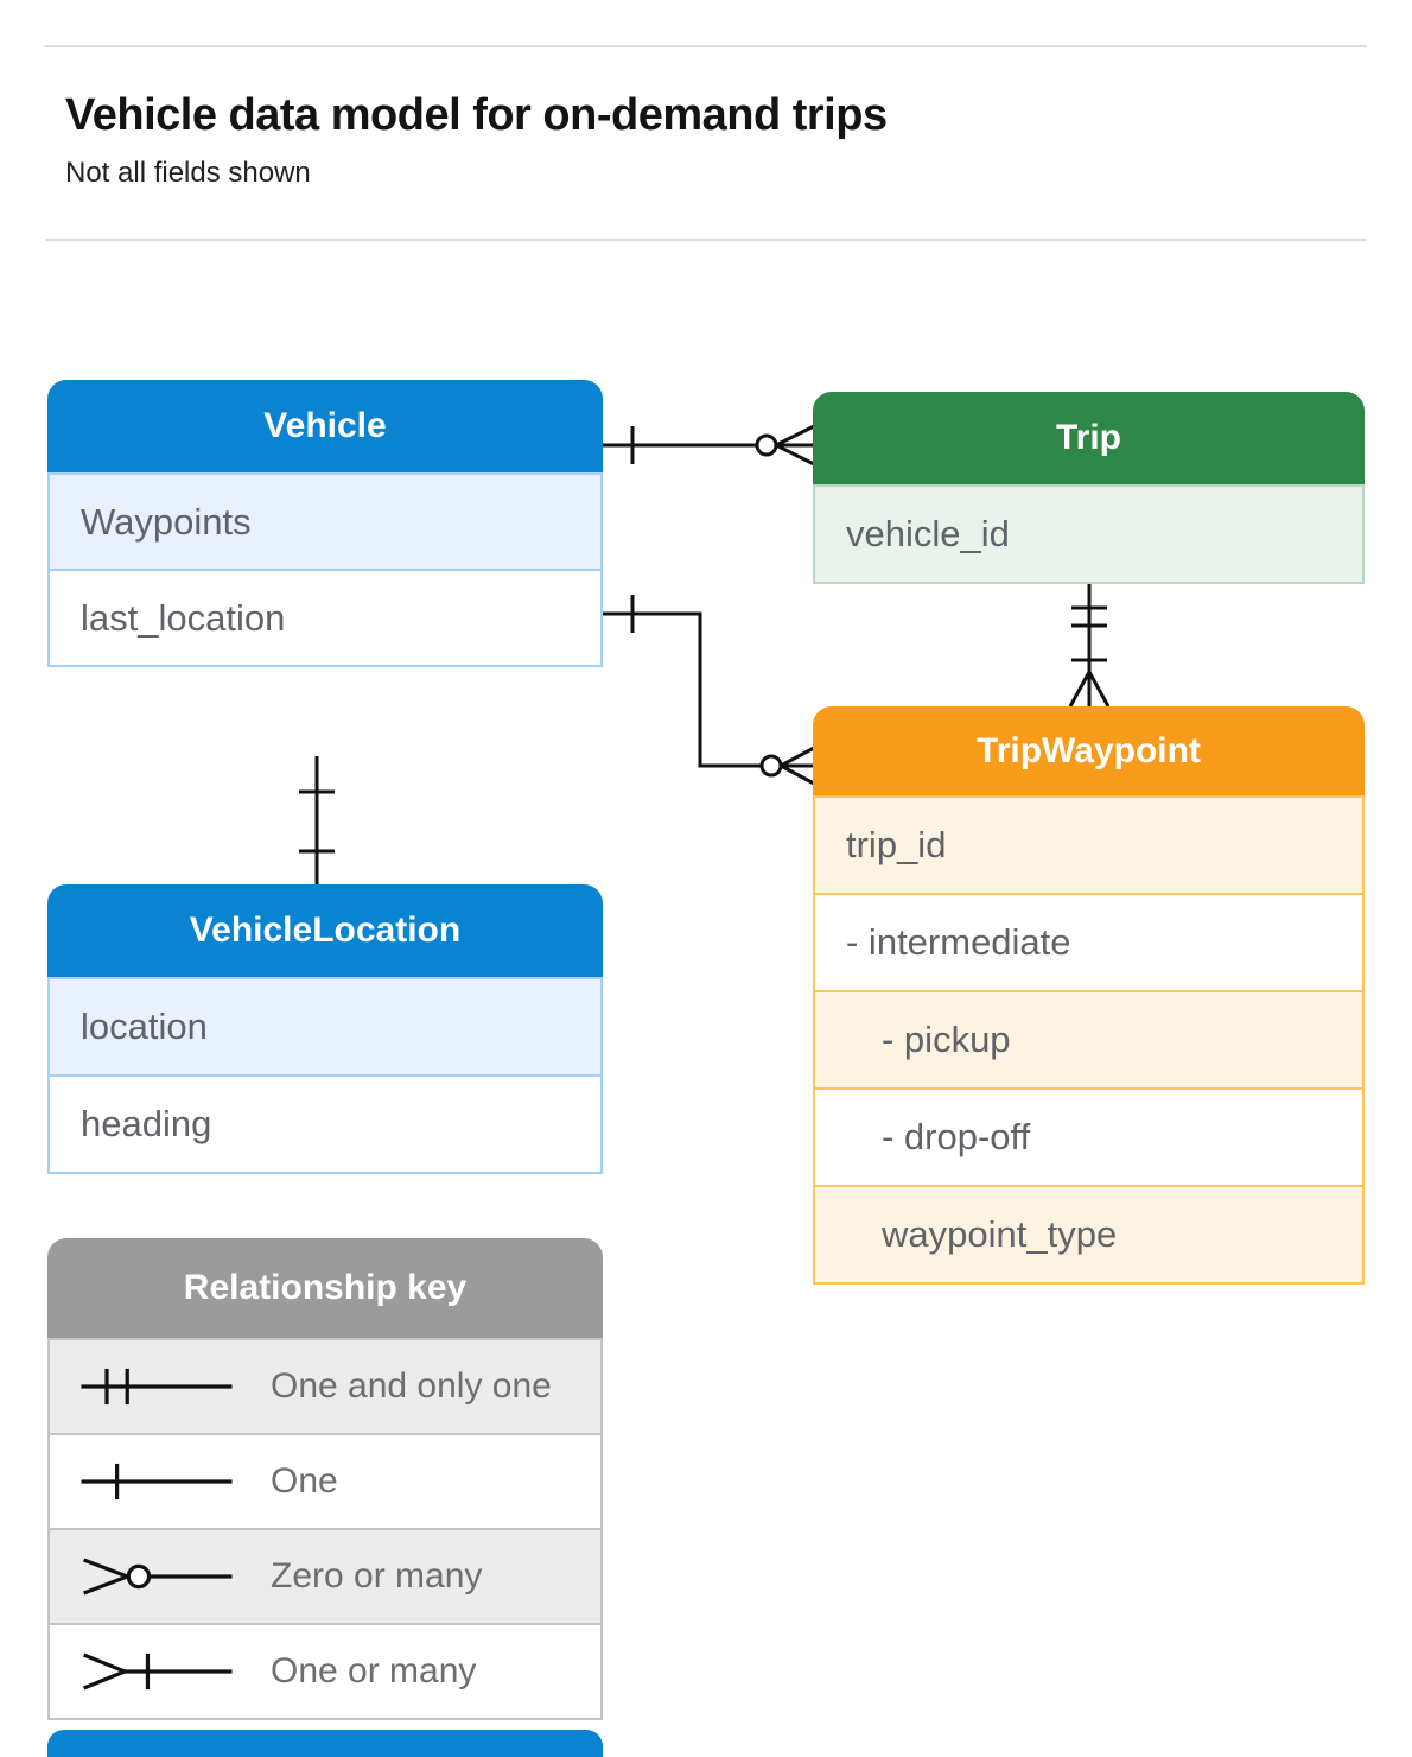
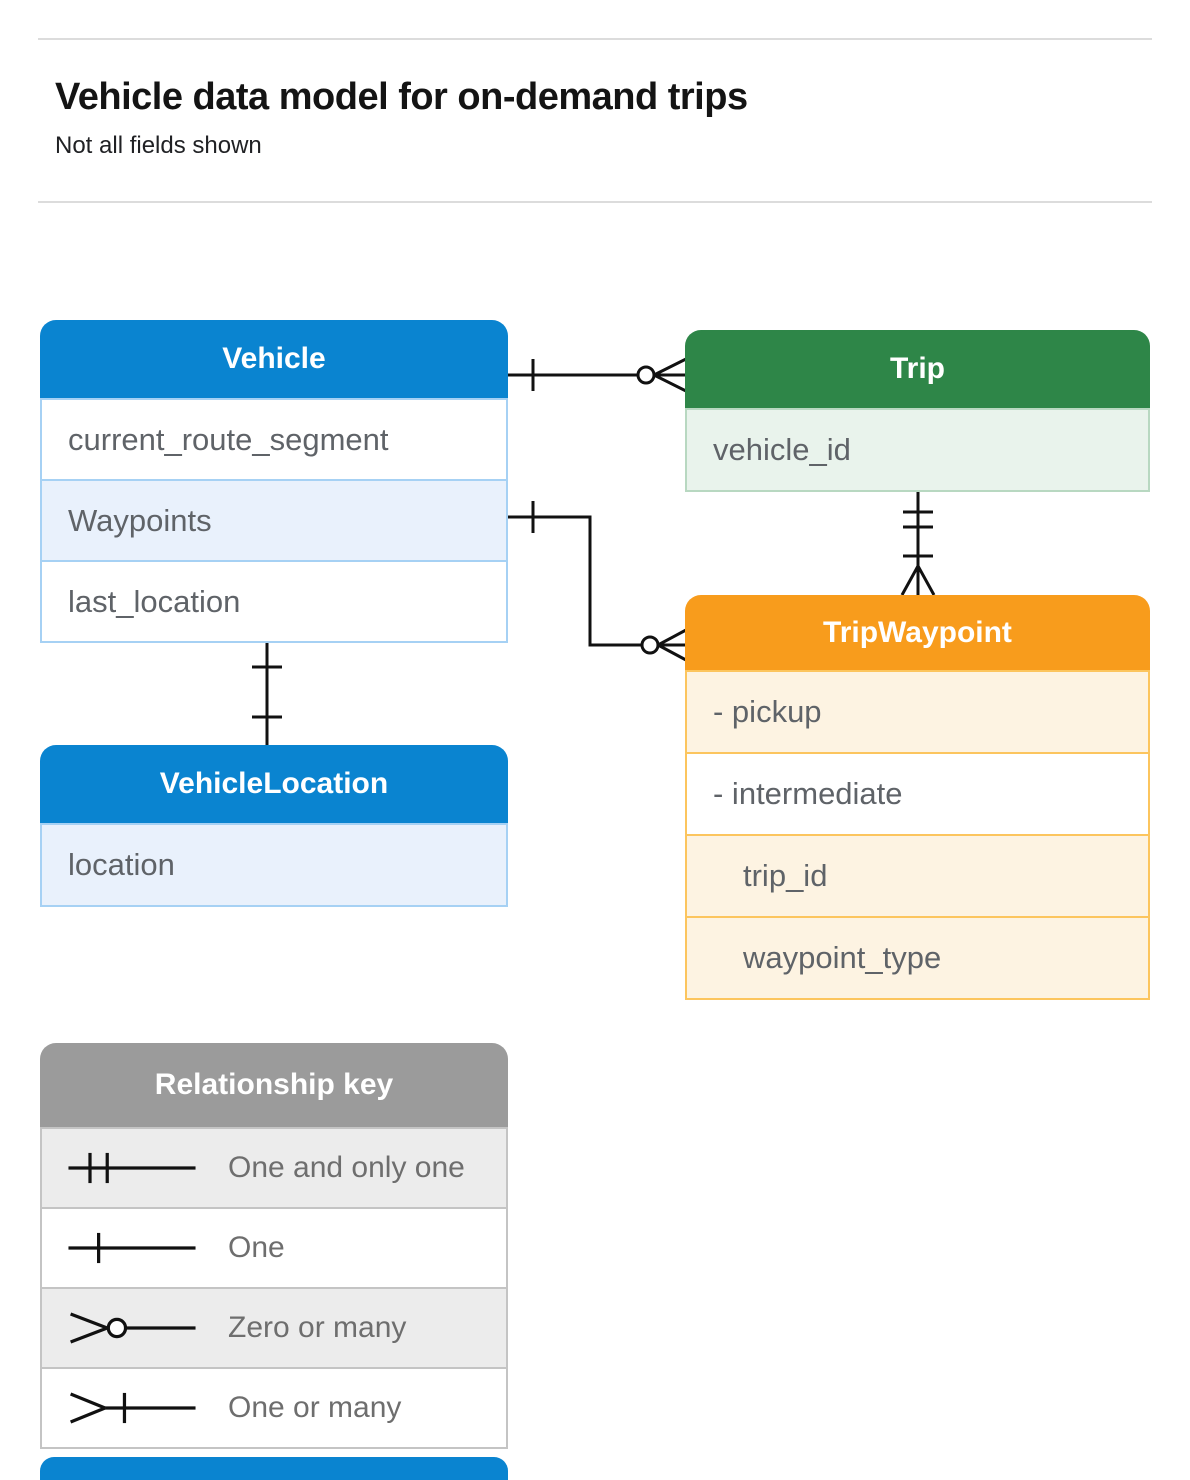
  Vehicle data model for on-demand trips
  Not all fields shown
  Vehicle
+ current_route_segment
  Waypoints
  last_location
  Trip
  vehicle_id
  TripWaypoint
- trip_id
+ - pickup
  - intermediate
- - pickup
+ trip_id
- - drop-off
  waypoint_type
  VehicleLocation
  location
- heading
  Relationship key
  One and only one
  One
  Zero or many
  One or many
